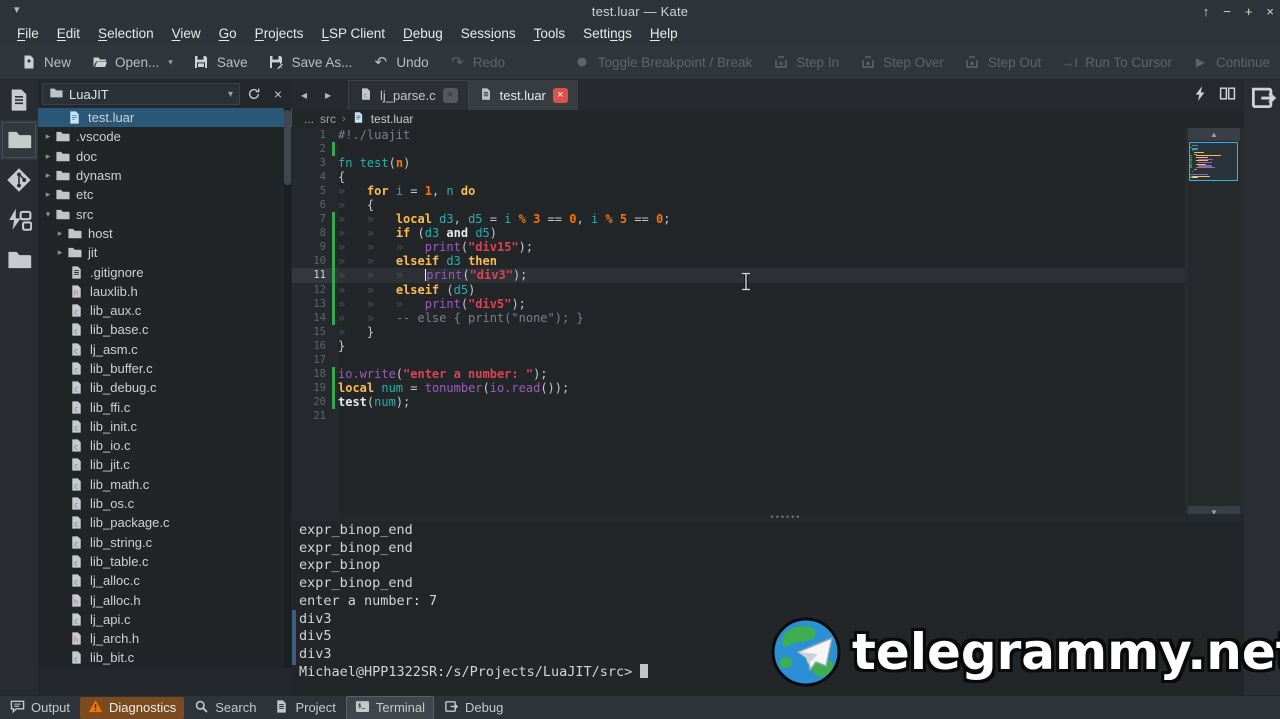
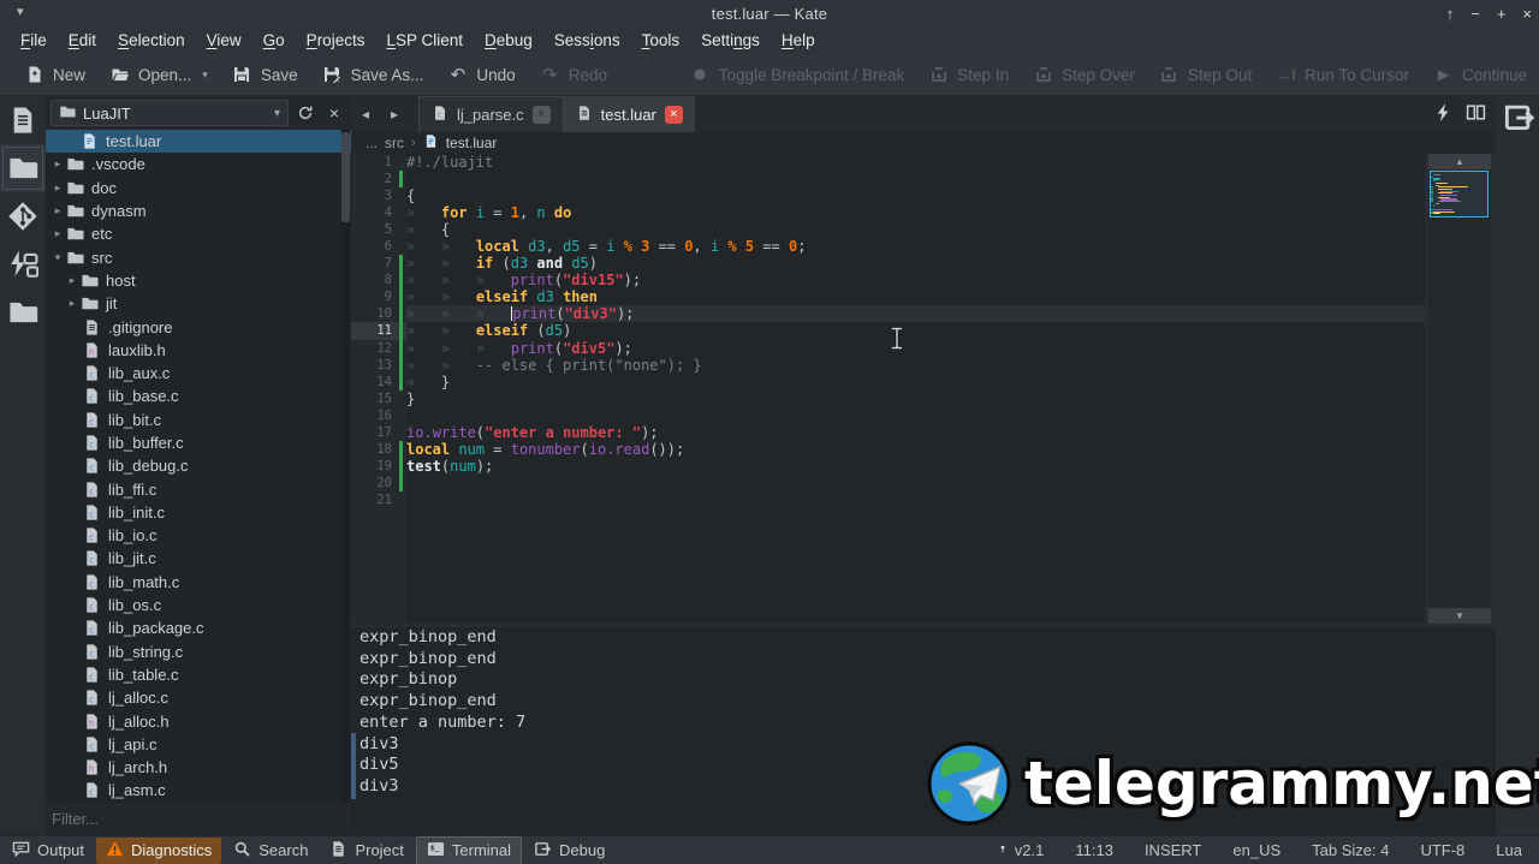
  ▾
  test.luar — Kate
  ↑
  −
  +
  ×
  File
  Edit
  Selection
  View
  Go
  Projects
  LSP Client
  Debug
  Sessions
  Tools
  Settings
  Help
  New
  Open...
  ▾
  Save
  Save As...
  ↶
  Undo
  ↷
  Redo
  Toggle Breakpoint / Break
  Step In
  Step Over
  Step Out
  →I
  Run To Cursor
  ▶
  Continue
  LuaJIT
  ▾
  ×
  test.luar
  ▸
  .vscode
  ▸
  doc
  ▸
  dynasm
  ▸
  etc
  ▾
  src
  ▸
  host
  ▸
  jit
  .gitignore
  h
  lauxlib.h
  c
  lib_aux.c
  c
  lib_base.c
  c
- lj_asm.c
+ lib_bit.c
  c
  lib_buffer.c
  c
  lib_debug.c
  c
  lib_ffi.c
  c
  lib_init.c
  c
  lib_io.c
  c
  lib_jit.c
  c
  lib_math.c
  c
  lib_os.c
  c
  lib_package.c
  c
  lib_string.c
  c
  lib_table.c
  c
  lj_alloc.c
  h
  lj_alloc.h
  c
  lj_api.c
  h
  lj_arch.h
  c
- lib_bit.c
+ lj_asm.c
+ Filter...
  ◂
  ▸
  c
  lj_parse.c
  ×
  test.luar
  ×
  ...
  src
  ›
  test.luar
  1
  2
  3
  4
  5
  6
  7
  8
  9
  10
  11
  12
  13
  14
  15
  16
  17
  18
  19
  20
  21
  #!./luajit
- fn test(n)
  {
  » for i = 1, n do
  » {
  » » local d3, d5 = i % 3 == 0, i % 5 == 0;
  » » if (d3 and d5)
  » » » print("div15");
  » » elseif d3 then
  » » » print("div3");
  » » elseif (d5)
  » » » print("div5");
  » » -- else { print("none"); }
  » }
  }
  io.write("enter a number: ");
  local num = tonumber(io.read());
  test(num);
  ▲
  ▼
- ••••••
  expr_binop_end
  expr_binop_end
  expr_binop
  expr_binop_end
  enter a number: 7
  div3
  div5
  div3
- Michael@HPP1322SR:/s/Projects/LuaJIT/src>
  Output
  Diagnostics
  Search
  Project
  Terminal
  Debug
+ v2.1
+ 11:13
+ INSERT
+ en_US
+ Tab Size: 4
+ UTF-8
+ Lua
  telegrammy.ne
